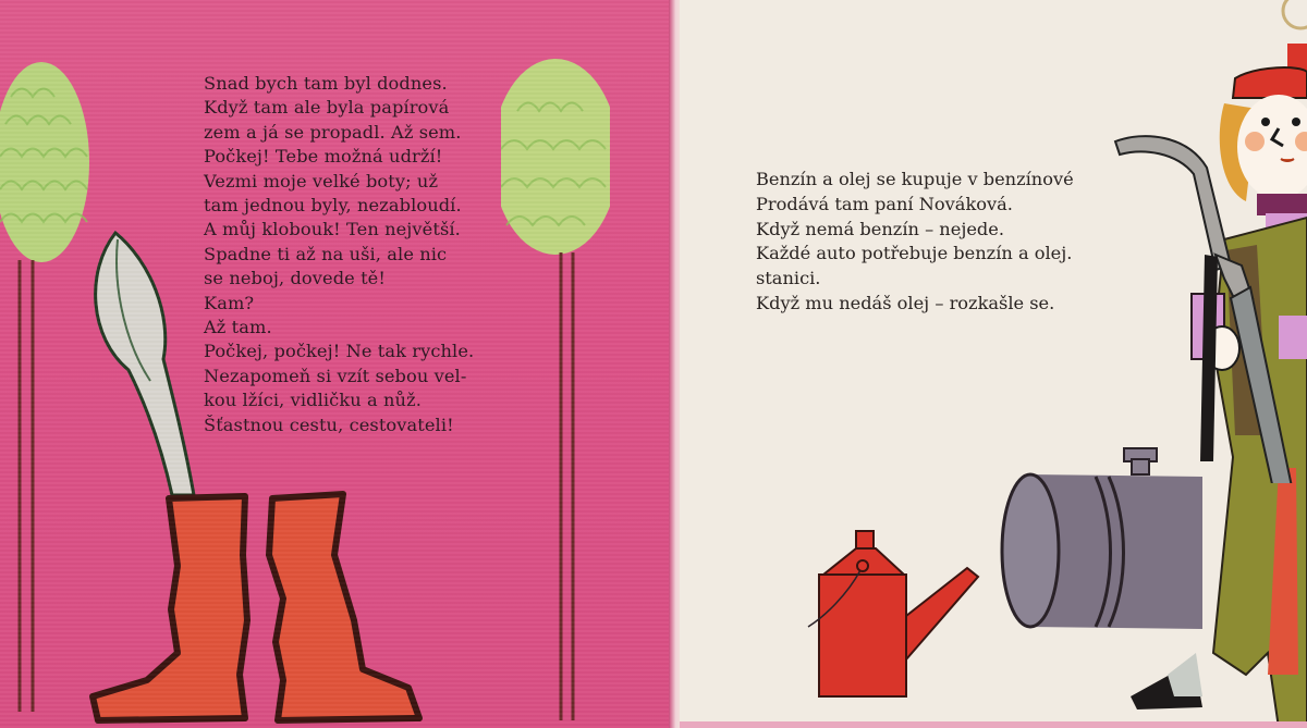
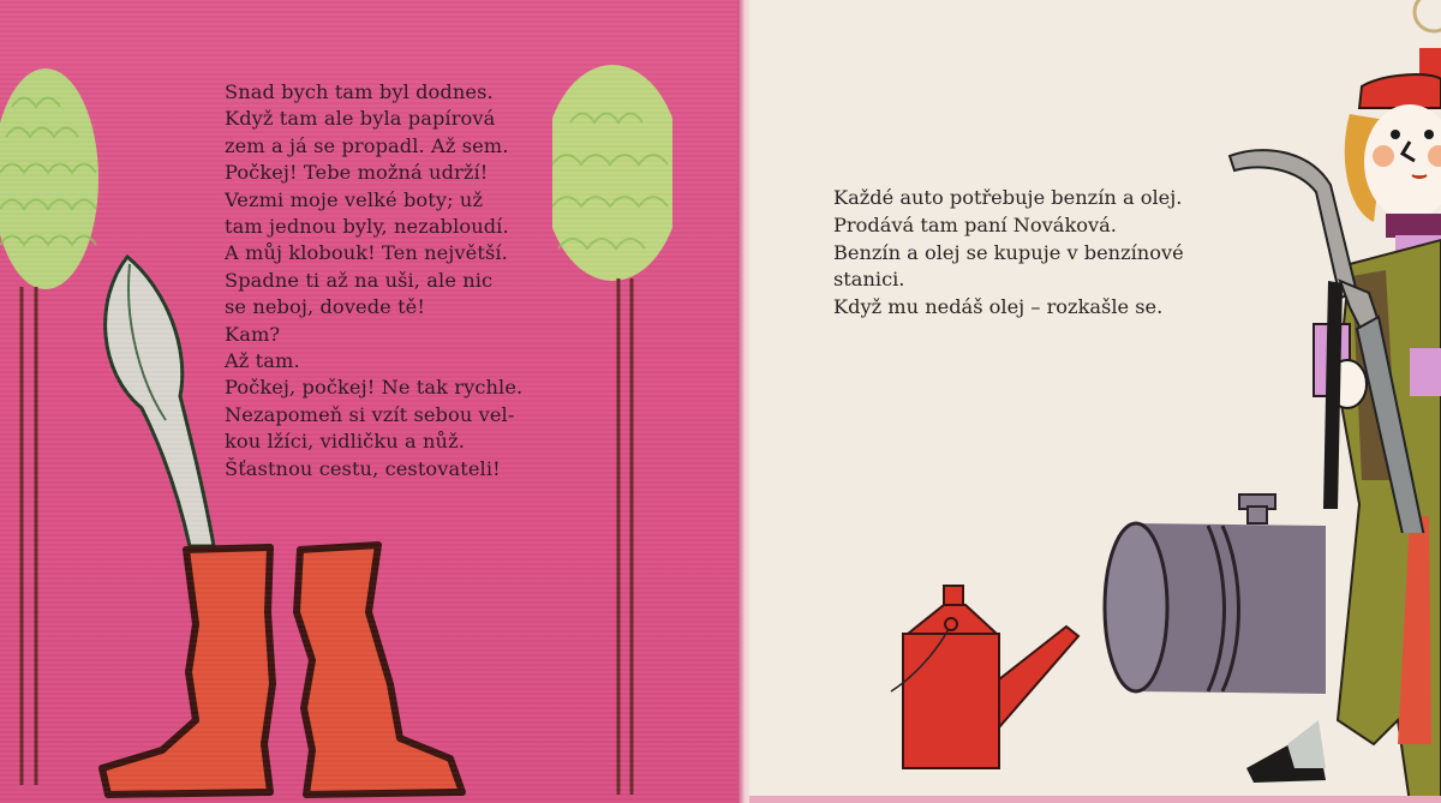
- Benzín a olej se kupuje v benzínové
+ Každé auto potřebuje benzín a olej.
  Prodává tam paní Nováková.
- Když nemá benzín – nejede.
- Každé auto potřebuje benzín a olej.
+ Benzín a olej se kupuje v benzínové
  stanici.
  Když mu nedáš olej – rozkašle se.
